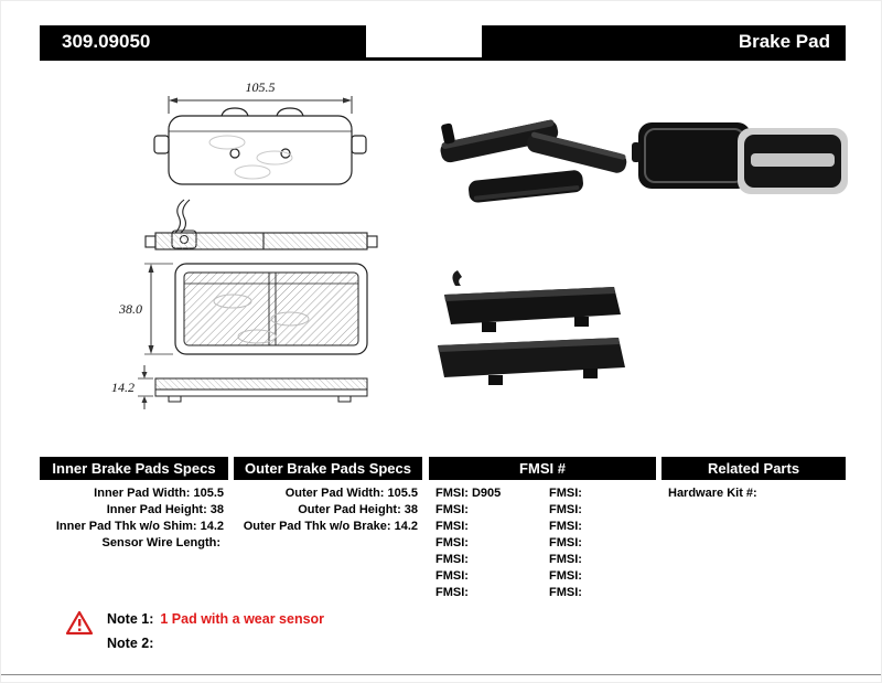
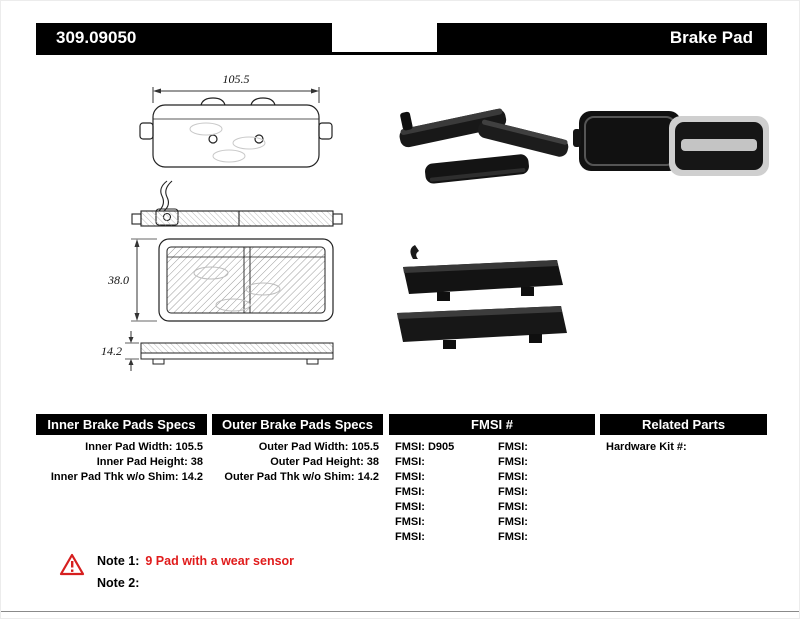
  309.09050
  Brake Pad
  105.5
  38.0
  14.2
  Inner Brake Pads Specs
  Inner Pad Width: 105.5
  Inner Pad Height: 38
  Inner Pad Thk w/o Shim: 14.2
- Sensor Wire Length:
  Outer Brake Pads Specs
  Outer Pad Width: 105.5
  Outer Pad Height: 38
- Outer Pad Thk w/o Brake: 14.2
+ Outer Pad Thk w/o Shim: 14.2
  FMSI #
  FMSI: D905
  FMSI:
  FMSI:
  FMSI:
  FMSI:
  FMSI:
  FMSI:
  FMSI:
  FMSI:
  FMSI:
  FMSI:
  FMSI:
  FMSI:
  FMSI:
  Related Parts
  Hardware Kit #:
- Note 1: 1 Pad with a wear sensor
+ Note 1: 9 Pad with a wear sensor
  Note 2:
